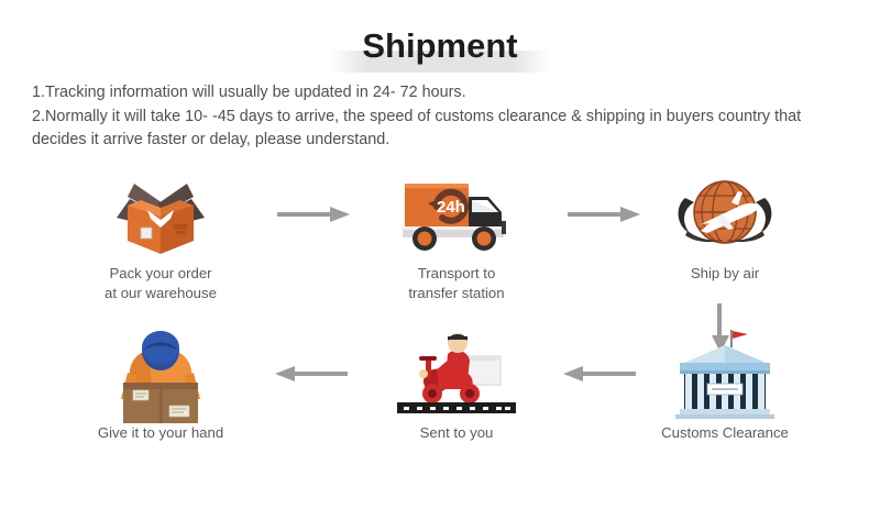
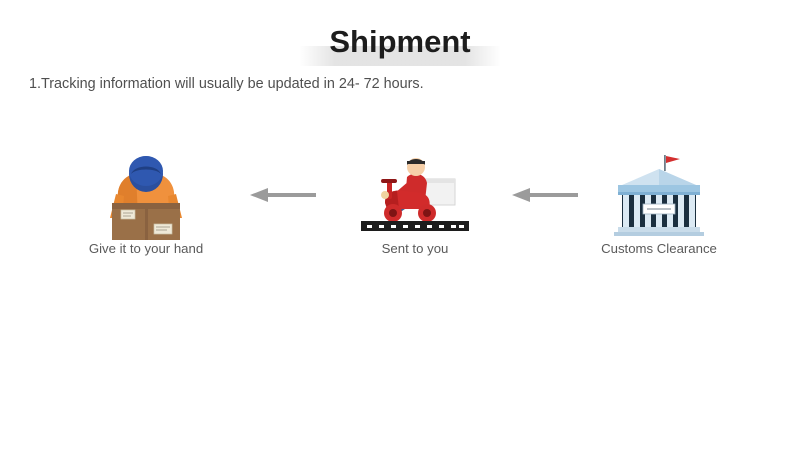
  Shipment
  1.Tracking information will usually be updated in 24- 72 hours.
- 2.Normally it will take 10- -45 days to arrive, the speed of customs clearance & shipping in buyers country that decides it arrive faster or delay, please understand.
- Pack your order
- at our warehouse
- 24h
- Transport to
- transfer station
- Ship by air
  Give it to your hand
  Sent to you
  Customs Clearance
